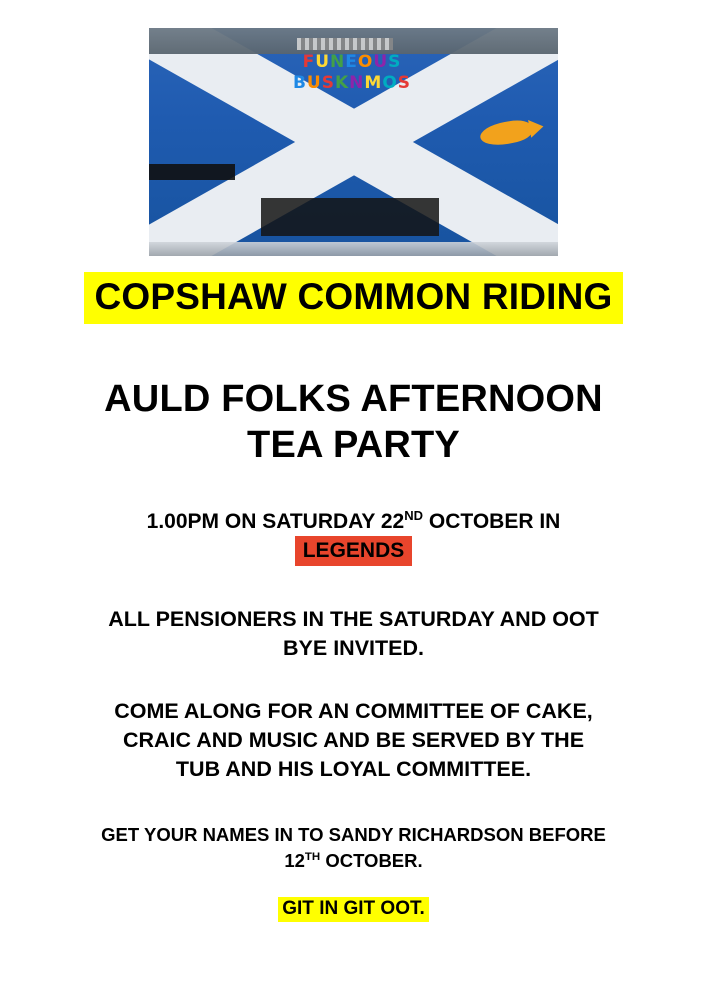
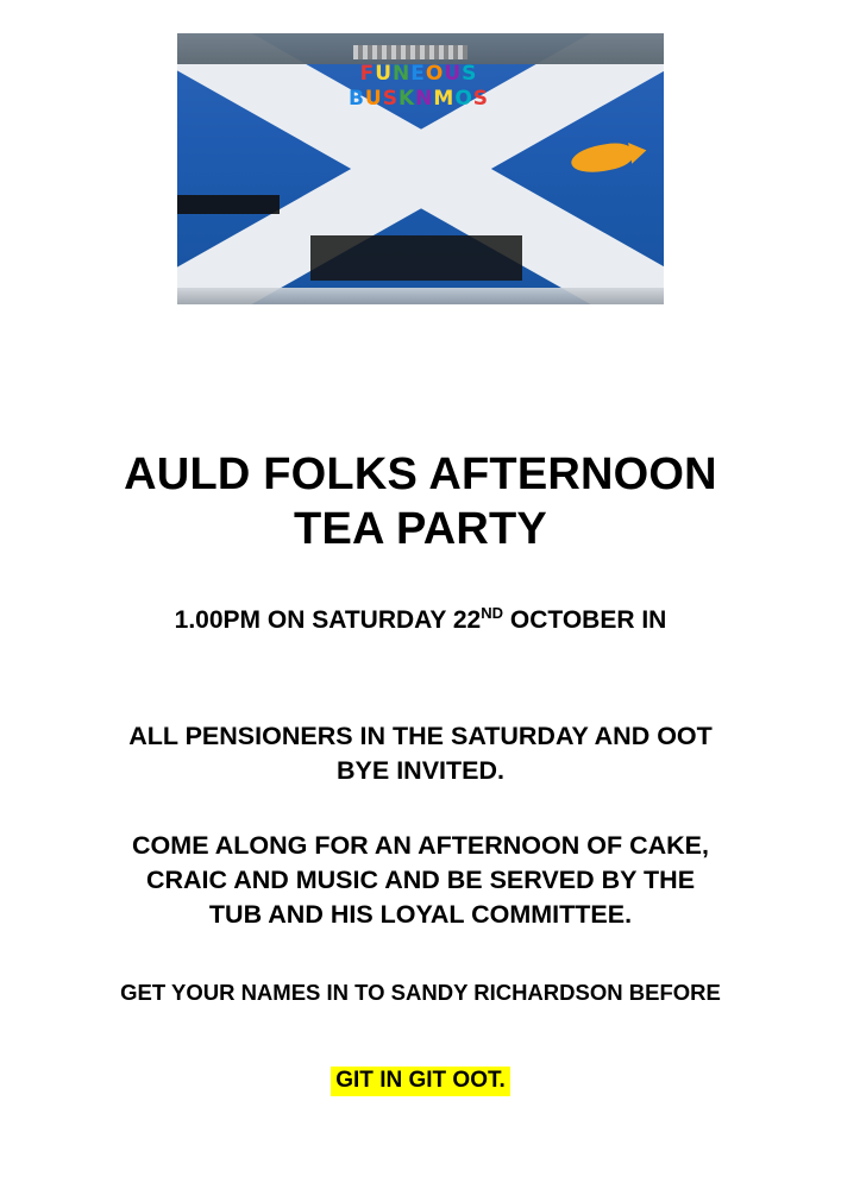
  FUNEOUS
  BUSKNMOS
- COPSHAW COMMON RIDING
  AULD FOLKS AFTERNOON
  TEA PARTY
  1.00PM ON SATURDAY 22ND OCTOBER IN
- LEGENDS
  ALL PENSIONERS IN THE SATURDAY AND OOT
  BYE INVITED.
- COME ALONG FOR AN COMMITTEE OF CAKE,
+ COME ALONG FOR AN AFTERNOON OF CAKE,
  CRAIC AND MUSIC AND BE SERVED BY THE
  TUB AND HIS LOYAL COMMITTEE.
  GET YOUR NAMES IN TO SANDY RICHARDSON BEFORE
- 12TH OCTOBER.
  GIT IN GIT OOT.
